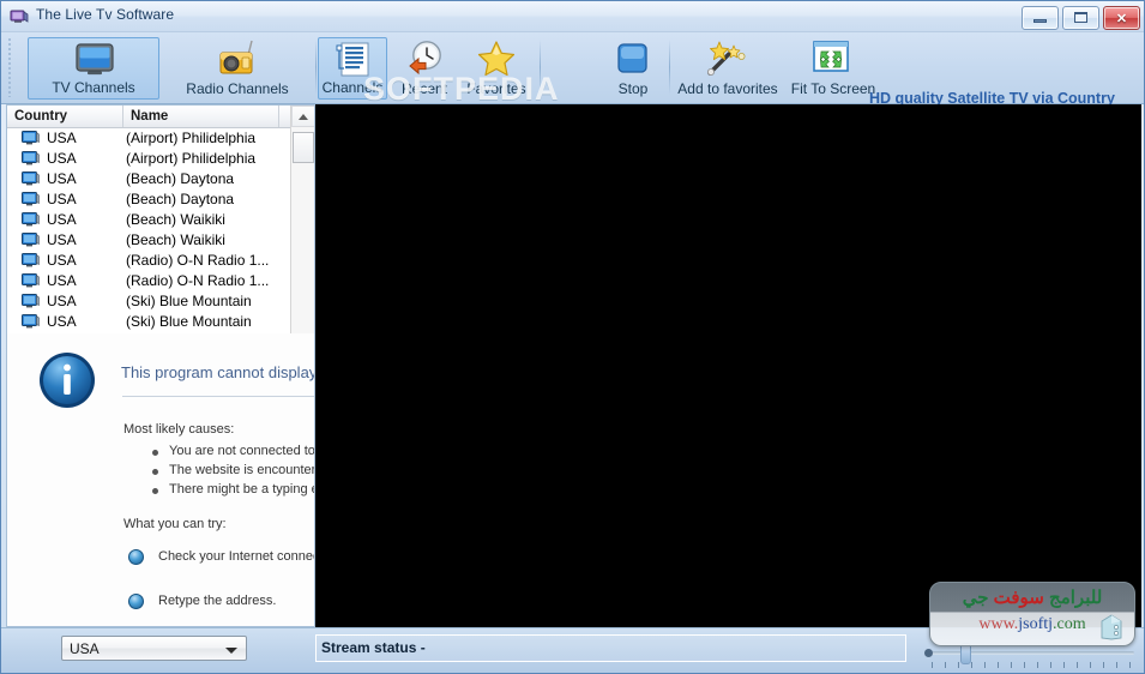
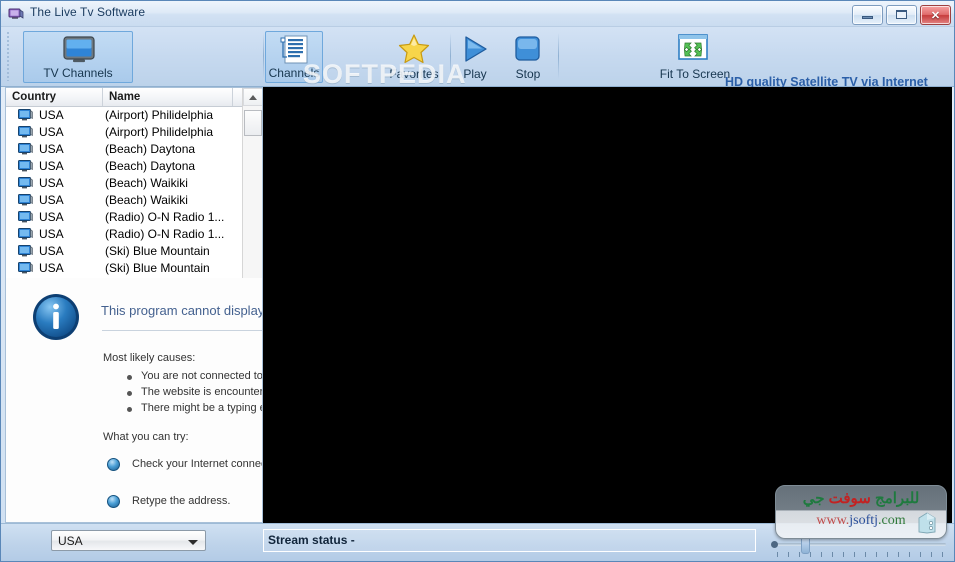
  The Live Tv Software
  ✕
  TV Channels
- Radio Channels
  Channels
- Recent
  Favorites
+ Play
  Stop
- Add to favorites
  Fit To Screen
  SOFTPEDIA
- HD quality Satellite TV via Country
+ HD quality Satellite TV via Internet
  Country
  Name
  USA
  (Airport) Philidelphia
  USA
  (Airport) Philidelphia
  USA
  (Beach) Daytona
  USA
  (Beach) Daytona
  USA
  (Beach) Waikiki
  USA
  (Beach) Waikiki
  USA
  (Radio) O-N Radio 1...
  USA
  (Radio) O-N Radio 1...
  USA
  (Ski) Blue Mountain
  USA
  (Ski) Blue Mountain
  This program cannot display
  Most likely causes:
  You are not connected to
  The website is encounter
  There might be a typing
  What you can try:
  Check your Internet conne
  Retype the address.
  USA
  Stream status -
  للبرامج سوفت جي
  www.jsoftj.com
